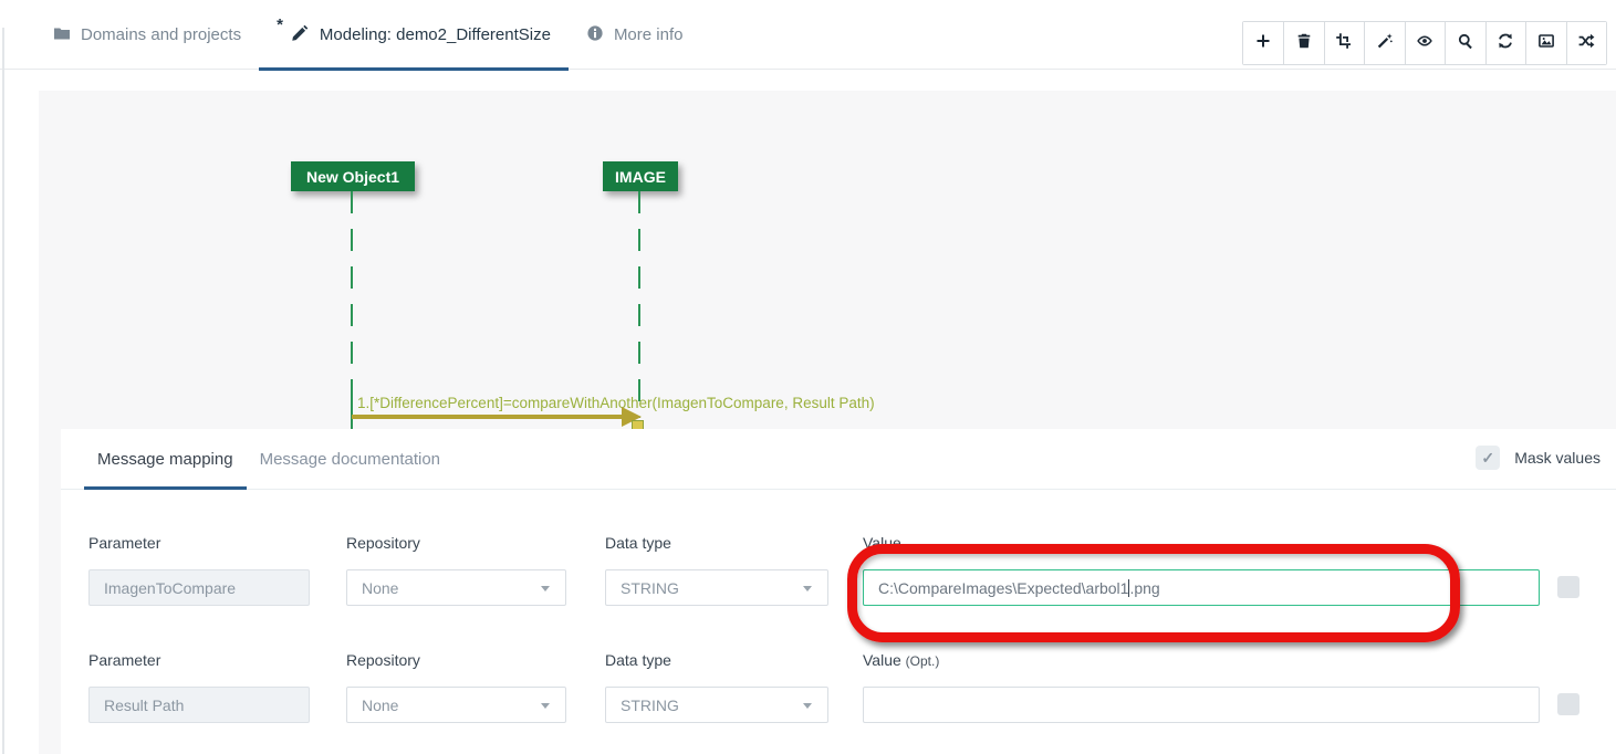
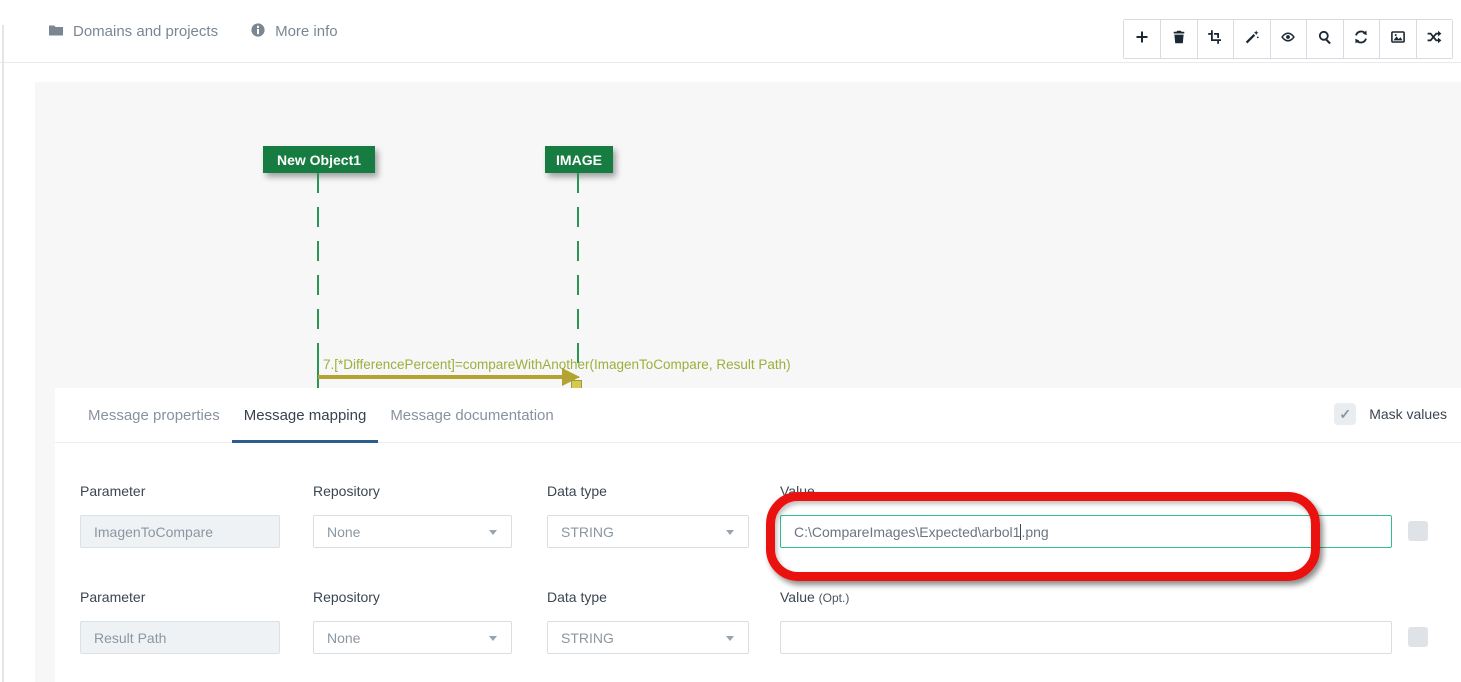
  Domains and projects
- *
- Modeling: demo2_DifferentSize
  More info
  New Object1
  IMAGE
- 1.[*DifferencePercent]=compareWithAnother(ImagenToCompare, Result Path)
+ 7.[*DifferencePercent]=compareWithAnother(ImagenToCompare, Result Path)
+ Message properties
  Message mapping
  Message documentation
  ✓
  Mask values
  Parameter
  Repository
  Data type
  Value
  ImagenToCompare
  None
  STRING
  C:\CompareImages\Expected\arbol1.png
  Parameter
  Repository
  Data type
  Value (Opt.)
  Result Path
  None
  STRING
